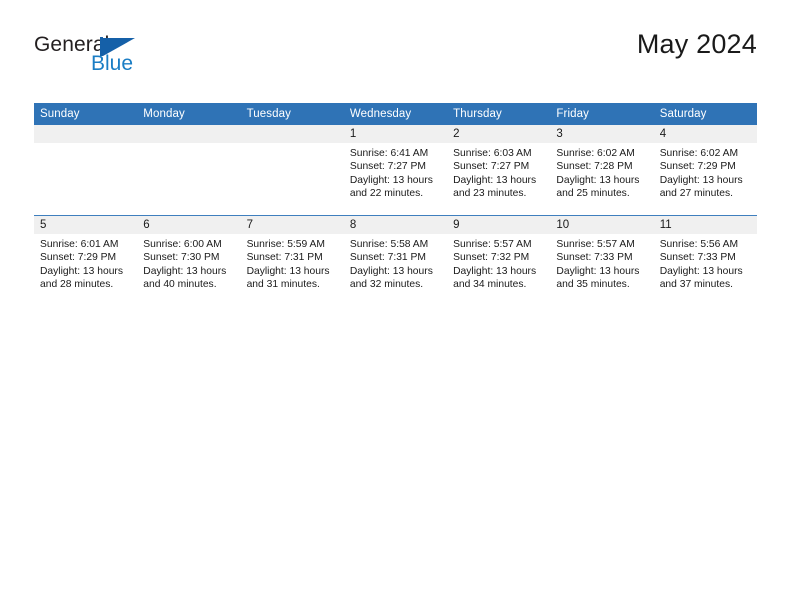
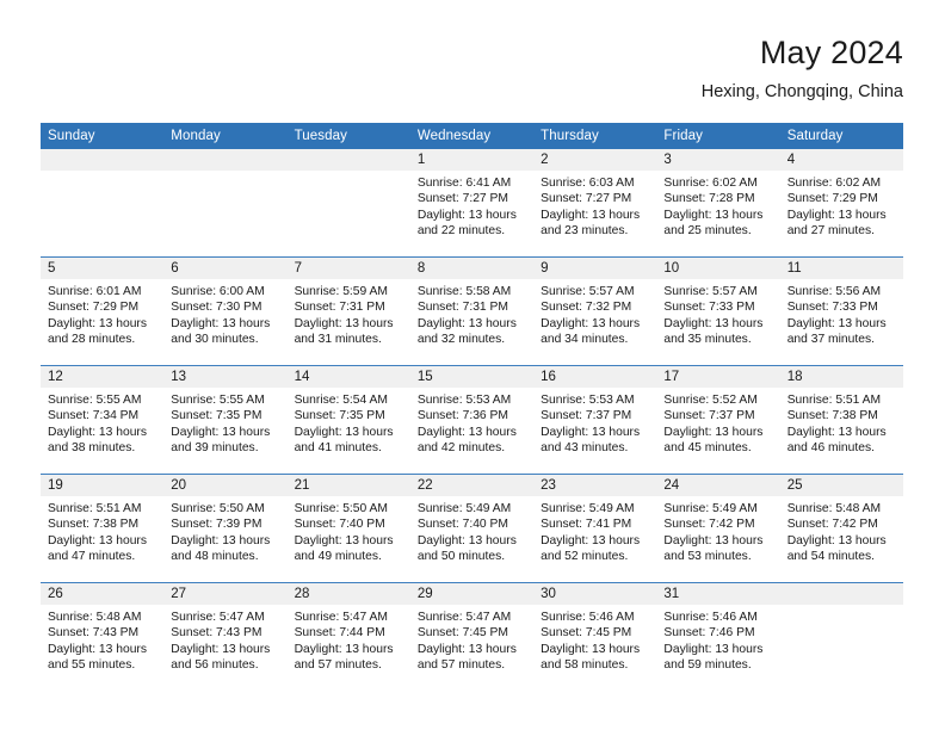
- General
- Blue
  May 2024
+ Hexing, Chongqing, China
  Sunday	Monday	Tuesday	Wednesday	Thursday	Friday	Saturday
  			1Sunrise: 6:41 AMSunset: 7:27 PMDaylight: 13 hoursand 22 minutes.	2Sunrise: 6:03 AMSunset: 7:27 PMDaylight: 13 hoursand 23 minutes.	3Sunrise: 6:02 AMSunset: 7:28 PMDaylight: 13 hoursand 25 minutes.	4Sunrise: 6:02 AMSunset: 7:29 PMDaylight: 13 hoursand 27 minutes.
- 5Sunrise: 6:01 AMSunset: 7:29 PMDaylight: 13 hoursand 28 minutes.	6Sunrise: 6:00 AMSunset: 7:30 PMDaylight: 13 hoursand 40 minutes.	7Sunrise: 5:59 AMSunset: 7:31 PMDaylight: 13 hoursand 31 minutes.	8Sunrise: 5:58 AMSunset: 7:31 PMDaylight: 13 hoursand 32 minutes.	9Sunrise: 5:57 AMSunset: 7:32 PMDaylight: 13 hoursand 34 minutes.	10Sunrise: 5:57 AMSunset: 7:33 PMDaylight: 13 hoursand 35 minutes.	11Sunrise: 5:56 AMSunset: 7:33 PMDaylight: 13 hoursand 37 minutes.
+ 5Sunrise: 6:01 AMSunset: 7:29 PMDaylight: 13 hoursand 28 minutes.	6Sunrise: 6:00 AMSunset: 7:30 PMDaylight: 13 hoursand 30 minutes.	7Sunrise: 5:59 AMSunset: 7:31 PMDaylight: 13 hoursand 31 minutes.	8Sunrise: 5:58 AMSunset: 7:31 PMDaylight: 13 hoursand 32 minutes.	9Sunrise: 5:57 AMSunset: 7:32 PMDaylight: 13 hoursand 34 minutes.	10Sunrise: 5:57 AMSunset: 7:33 PMDaylight: 13 hoursand 35 minutes.	11Sunrise: 5:56 AMSunset: 7:33 PMDaylight: 13 hoursand 37 minutes.
+ 12Sunrise: 5:55 AMSunset: 7:34 PMDaylight: 13 hoursand 38 minutes.	13Sunrise: 5:55 AMSunset: 7:35 PMDaylight: 13 hoursand 39 minutes.	14Sunrise: 5:54 AMSunset: 7:35 PMDaylight: 13 hoursand 41 minutes.	15Sunrise: 5:53 AMSunset: 7:36 PMDaylight: 13 hoursand 42 minutes.	16Sunrise: 5:53 AMSunset: 7:37 PMDaylight: 13 hoursand 43 minutes.	17Sunrise: 5:52 AMSunset: 7:37 PMDaylight: 13 hoursand 45 minutes.	18Sunrise: 5:51 AMSunset: 7:38 PMDaylight: 13 hoursand 46 minutes.
+ 19Sunrise: 5:51 AMSunset: 7:38 PMDaylight: 13 hoursand 47 minutes.	20Sunrise: 5:50 AMSunset: 7:39 PMDaylight: 13 hoursand 48 minutes.	21Sunrise: 5:50 AMSunset: 7:40 PMDaylight: 13 hoursand 49 minutes.	22Sunrise: 5:49 AMSunset: 7:40 PMDaylight: 13 hoursand 50 minutes.	23Sunrise: 5:49 AMSunset: 7:41 PMDaylight: 13 hoursand 52 minutes.	24Sunrise: 5:49 AMSunset: 7:42 PMDaylight: 13 hoursand 53 minutes.	25Sunrise: 5:48 AMSunset: 7:42 PMDaylight: 13 hoursand 54 minutes.
+ 26Sunrise: 5:48 AMSunset: 7:43 PMDaylight: 13 hoursand 55 minutes.	27Sunrise: 5:47 AMSunset: 7:43 PMDaylight: 13 hoursand 56 minutes.	28Sunrise: 5:47 AMSunset: 7:44 PMDaylight: 13 hoursand 57 minutes.	29Sunrise: 5:47 AMSunset: 7:45 PMDaylight: 13 hoursand 57 minutes.	30Sunrise: 5:46 AMSunset: 7:45 PMDaylight: 13 hoursand 58 minutes.	31Sunrise: 5:46 AMSunset: 7:46 PMDaylight: 13 hoursand 59 minutes.
